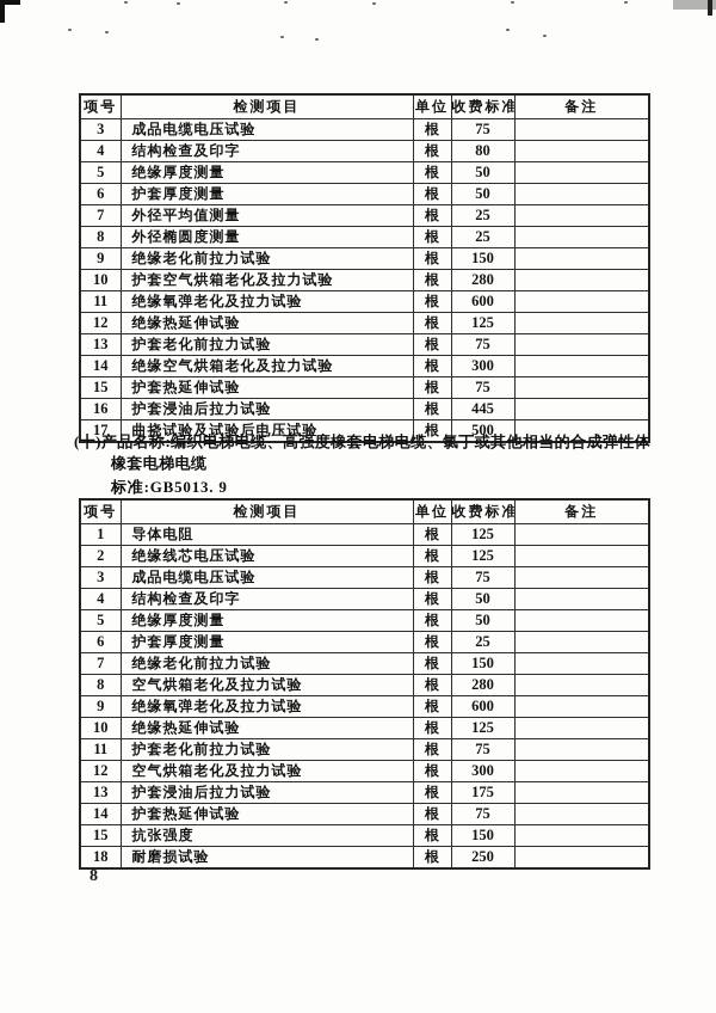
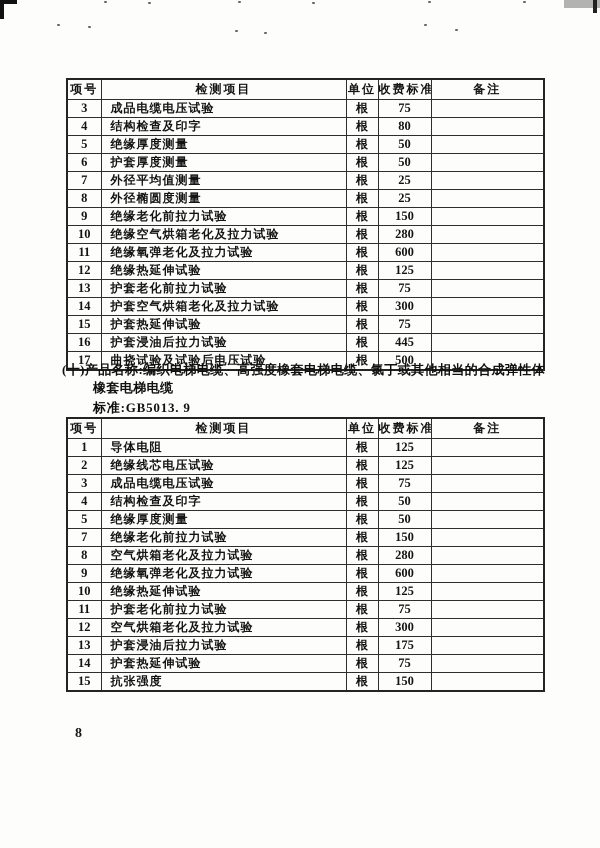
  项号	检测项目	单位	收费标准	备注
  3	成品电缆电压试验	根	75
  4	结构检查及印字	根	80
  5	绝缘厚度测量	根	50
  6	护套厚度测量	根	50
  7	外径平均值测量	根	25
  8	外径椭圆度测量	根	25
  9	绝缘老化前拉力试验	根	150
- 10	护套空气烘箱老化及拉力试验	根	280
+ 10	绝缘空气烘箱老化及拉力试验	根	280
  11	绝缘氧弹老化及拉力试验	根	600
  12	绝缘热延伸试验	根	125
  13	护套老化前拉力试验	根	75
- 14	绝缘空气烘箱老化及拉力试验	根	300
+ 14	护套空气烘箱老化及拉力试验	根	300
  15	护套热延伸试验	根	75
  16	护套浸油后拉力试验	根	445
  17	曲挠试验及试验后电压试验	根	500
  (十)产品名称:编织电梯电缆、高强度橡套电梯电缆、氯丁或其他相当的合成弹性体
  橡套电梯电缆
  标准:GB5013. 9
  项号	检测项目	单位	收费标准	备注
  1	导体电阻	根	125
  2	绝缘线芯电压试验	根	125
  3	成品电缆电压试验	根	75
  4	结构检查及印字	根	50
  5	绝缘厚度测量	根	50
- 6	护套厚度测量	根	25
  7	绝缘老化前拉力试验	根	150
  8	空气烘箱老化及拉力试验	根	280
  9	绝缘氧弹老化及拉力试验	根	600
  10	绝缘热延伸试验	根	125
  11	护套老化前拉力试验	根	75
  12	空气烘箱老化及拉力试验	根	300
  13	护套浸油后拉力试验	根	175
  14	护套热延伸试验	根	75
  15	抗张强度	根	150
- 18	耐磨损试验	根	250
  8
